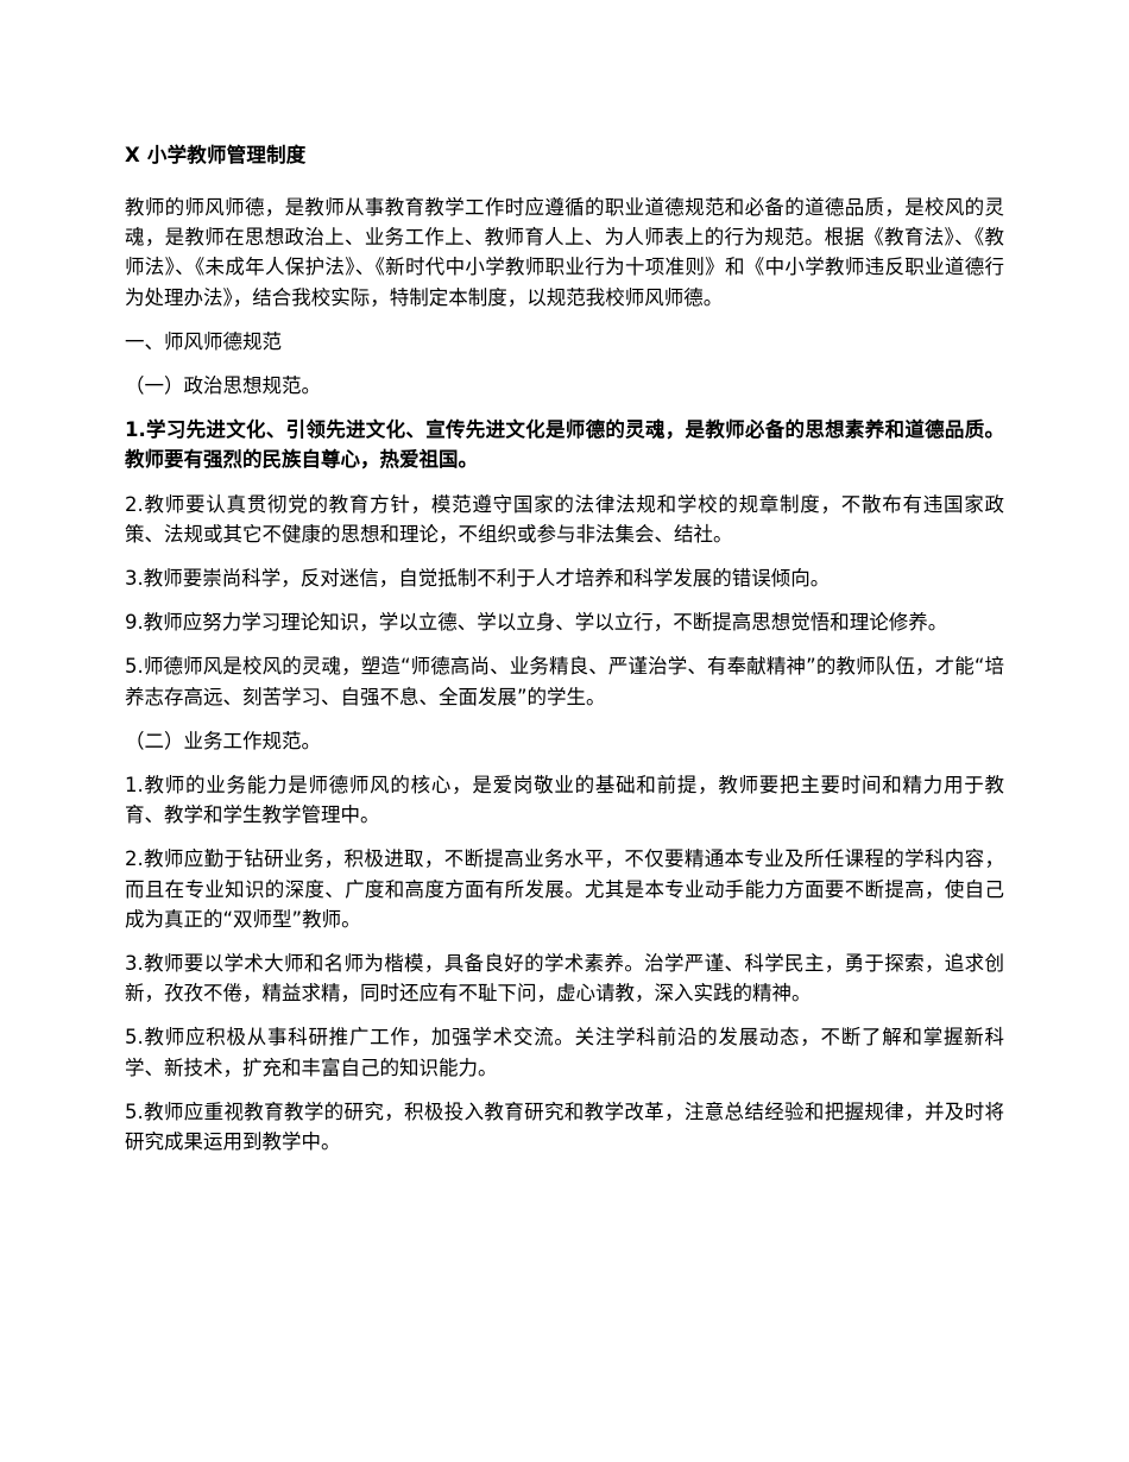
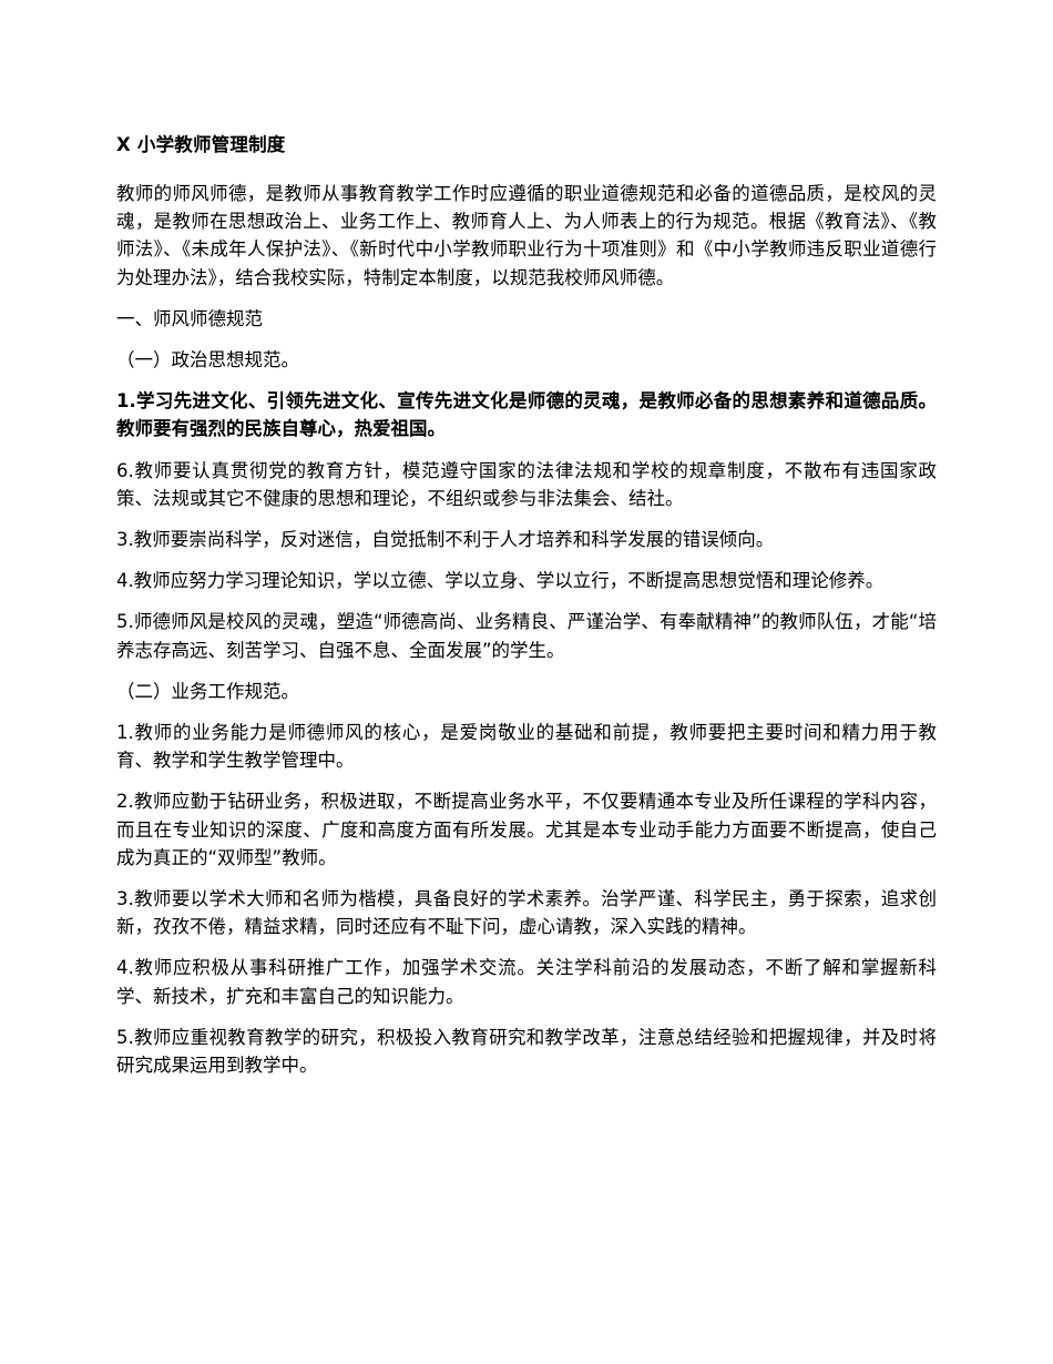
  X 小学教师管理制度
  教师的师风师德，是教师从事教育教学工作时应遵循的职业道德规范和必备的道德品质，是校风的灵魂，是教师在思想政治上、业务工作上、教师育人上、为人师表上的行为规范。根据《教育法》、《教师法》、《未成年人保护法》、《新时代中小学教师职业行为十项准则》和《中小学教师违反职业道德行为处理办法》，结合我校实际，特制定本制度，以规范我校师风师德。
  一、师风师德规范
  （一）政治思想规范。
  1.学习先进文化、引领先进文化、宣传先进文化是师德的灵魂，是教师必备的思想素养和道德品质。教师要有强烈的民族自尊心，热爱祖国。
- 2.教师要认真贯彻党的教育方针，模范遵守国家的法律法规和学校的规章制度，不散布有违国家政策、法规或其它不健康的思想和理论，不组织或参与非法集会、结社。
+ 6.教师要认真贯彻党的教育方针，模范遵守国家的法律法规和学校的规章制度，不散布有违国家政策、法规或其它不健康的思想和理论，不组织或参与非法集会、结社。
  3.教师要崇尚科学，反对迷信，自觉抵制不利于人才培养和科学发展的错误倾向。
- 9.教师应努力学习理论知识，学以立德、学以立身、学以立行，不断提高思想觉悟和理论修养。
+ 4.教师应努力学习理论知识，学以立德、学以立身、学以立行，不断提高思想觉悟和理论修养。
  5.师德师风是校风的灵魂，塑造“师德高尚、业务精良、严谨治学、有奉献精神”的教师队伍，才能“培养志存高远、刻苦学习、自强不息、全面发展”的学生。
  （二）业务工作规范。
  1.教师的业务能力是师德师风的核心，是爱岗敬业的基础和前提，教师要把主要时间和精力用于教育、教学和学生教学管理中。
  2.教师应勤于钻研业务，积极进取，不断提高业务水平，不仅要精通本专业及所任课程的学科内容，而且在专业知识的深度、广度和高度方面有所发展。尤其是本专业动手能力方面要不断提高，使自己成为真正的“双师型”教师。
  3.教师要以学术大师和名师为楷模，具备良好的学术素养。治学严谨、科学民主，勇于探索，追求创新，孜孜不倦，精益求精，同时还应有不耻下问，虚心请教，深入实践的精神。
- 5.教师应积极从事科研推广工作，加强学术交流。关注学科前沿的发展动态，不断了解和掌握新科学、新技术，扩充和丰富自己的知识能力。
+ 4.教师应积极从事科研推广工作，加强学术交流。关注学科前沿的发展动态，不断了解和掌握新科学、新技术，扩充和丰富自己的知识能力。
  5.教师应重视教育教学的研究，积极投入教育研究和教学改革，注意总结经验和把握规律，并及时将研究成果运用到教学中。
